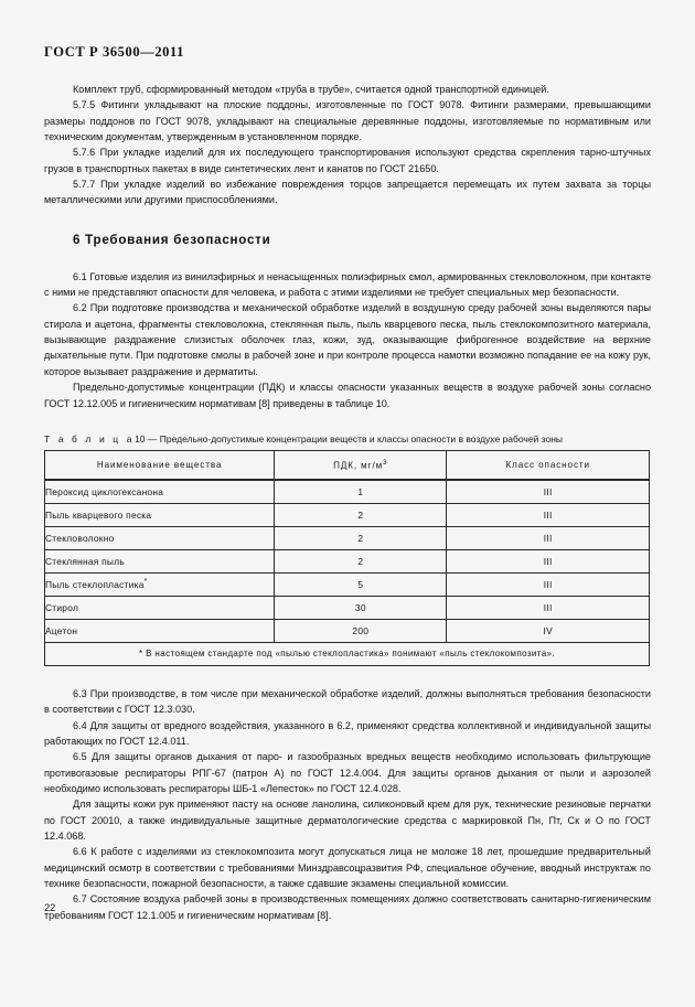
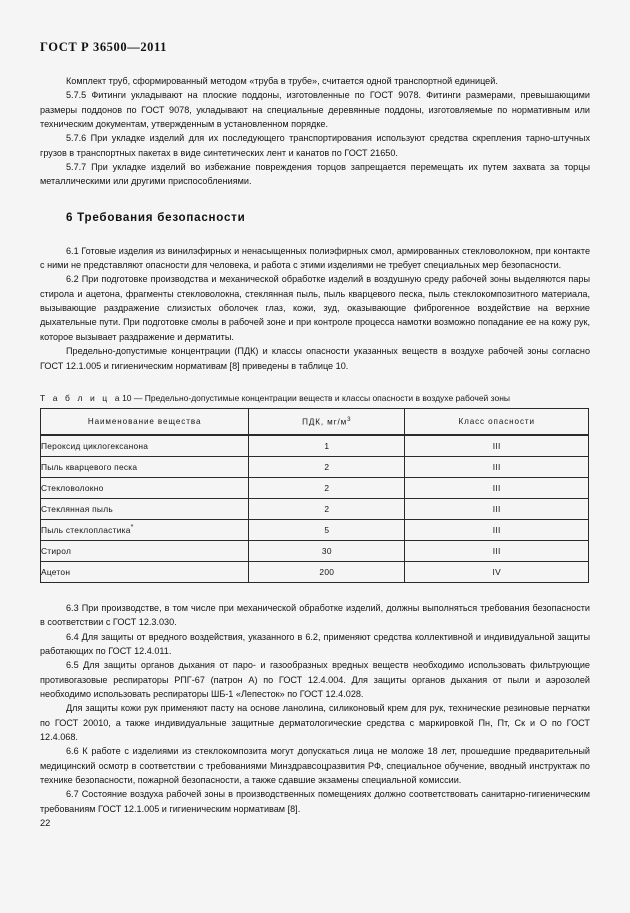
  ГОСТ Р 36500—2011
  Комплект труб, сформированный методом «труба в трубе», считается одной транспортной единицей.
  5.7.5 Фитинги укладывают на плоские поддоны, изготовленные по ГОСТ 9078. Фитинги размерами, превышающими размеры поддонов по ГОСТ 9078, укладывают на специальные деревянные поддоны, изготовляемые по нормативным или техническим документам, утвержденным в установленном порядке.
  5.7.6 При укладке изделий для их последующего транспортирования используют средства скрепления тарно-штучных грузов в транспортных пакетах в виде синтетических лент и канатов по ГОСТ 21650.
  5.7.7 При укладке изделий во избежание повреждения торцов запрещается перемещать их путем захвата за торцы металлическими или другими приспособлениями.
  6 Требования безопасности
  6.1 Готовые изделия из винилэфирных и ненасыщенных полиэфирных смол, армированных стекловолокном, при контакте с ними не представляют опасности для человека, и работа с этими изделиями не требует специальных мер безопасности.
  6.2 При подготовке производства и механической обработке изделий в воздушную среду рабочей зоны выделяются пары стирола и ацетона, фрагменты стекловолокна, стеклянная пыль, пыль кварцевого песка, пыль стеклокомпозитного материала, вызывающие раздражение слизистых оболочек глаз, кожи, зуд, оказывающие фиброгенное воздействие на верхние дыхательные пути. При подготовке смолы в рабочей зоне и при контроле процесса намотки возможно попадание ее на кожу рук, которое вызывает раздражение и дерматиты.
- Предельно-допустимые концентрации (ПДК) и классы опасности указанных веществ в воздухе рабочей зоны согласно ГОСТ 12.12.005 и гигиеническим нормативам [8] приведены в таблице 10.
+ Предельно-допустимые концентрации (ПДК) и классы опасности указанных веществ в воздухе рабочей зоны согласно ГОСТ 12.1.005 и гигиеническим нормативам [8] приведены в таблице 10.
  Т а б л и ц а10 — Предельно-допустимые концентрации веществ и классы опасности в воздухе рабочей зоны
  Наименование вещества	ПДК, мг/м	Класс опасности
  Пероксид циклогексанона	1	III
  Пыль кварцевого песка	2	III
  Стекловолокно	2	III
  Стеклянная пыль	2	III
  Пыль стеклопластика	5	III
  Стирол	30	III
  Ацетон	200	IV
- * В настоящем стандарте под «пылью стеклопластика» понимают «пыль стеклокомпозита».
  6.3 При производстве, в том числе при механической обработке изделий, должны выполняться требования безопасности в соответствии с ГОСТ 12.3.030.
  6.4 Для защиты от вредного воздействия, указанного в 6.2, применяют средства коллективной и индивидуальной защиты работающих по ГОСТ 12.4.011.
  6.5 Для защиты органов дыхания от паро- и газообразных вредных веществ необходимо использовать фильтрующие противогазовые респираторы РПГ-67 (патрон А) по ГОСТ 12.4.004. Для защиты органов дыхания от пыли и аэрозолей необходимо использовать респираторы ШБ-1 «Лепесток» по ГОСТ 12.4.028.
  Для защиты кожи рук применяют пасту на основе ланолина, силиконовый крем для рук, технические резиновые перчатки по ГОСТ 20010, а также индивидуальные защитные дерматологические средства с маркировкой Пн, Пт, Ск и О по ГОСТ 12.4.068.
  6.6 К работе с изделиями из стеклокомпозита могут допускаться лица не моложе 18 лет, прошедшие предварительный медицинский осмотр в соответствии с требованиями Минздравсоцразвития РФ, специальное обучение, вводный инструктаж по технике безопасности, пожарной безопасности, а также сдавшие экзамены специальной комиссии.
  6.7 Состояние воздуха рабочей зоны в производственных помещениях должно соответствовать санитарно-гигиеническим требованиям ГОСТ 12.1.005 и гигиеническим нормативам [8].
  22
